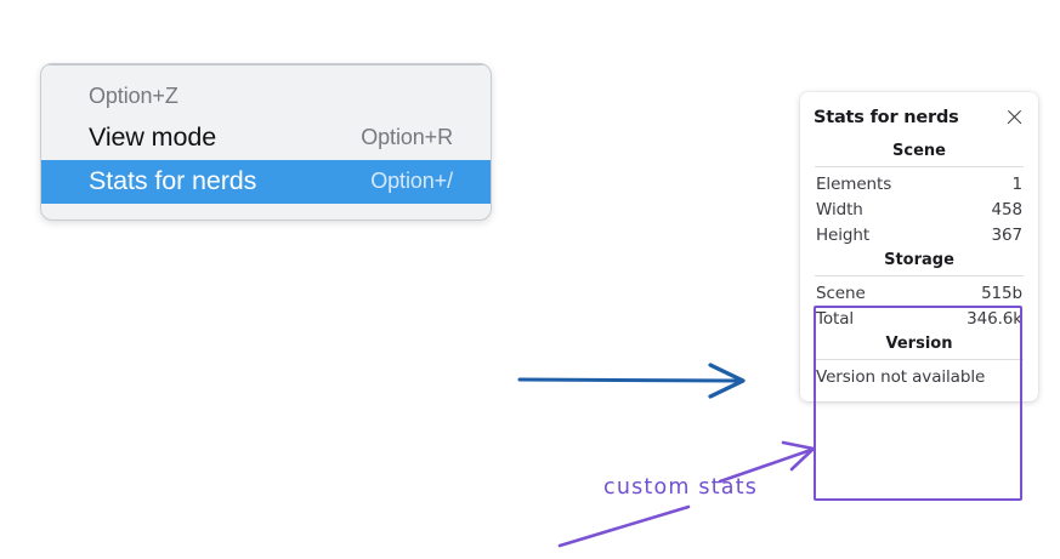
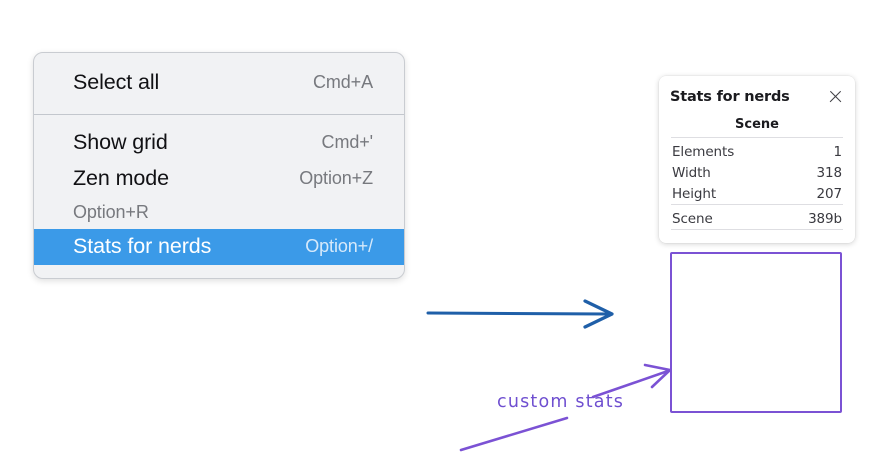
+ Select all
+ Cmd+A
+ Show grid
+ Cmd+'
+ Zen mode
  Option+Z
- View mode
  Option+R
  Stats for nerds
  Option+/
  Stats for nerds
  Scene
  Elements
  1
  Width
- 458
+ 318
  Height
- 367
+ 207
- Storage
  Scene
- 515b
+ 389b
- Total
- 346.6k
- Version
- Version not available
  custom stats
